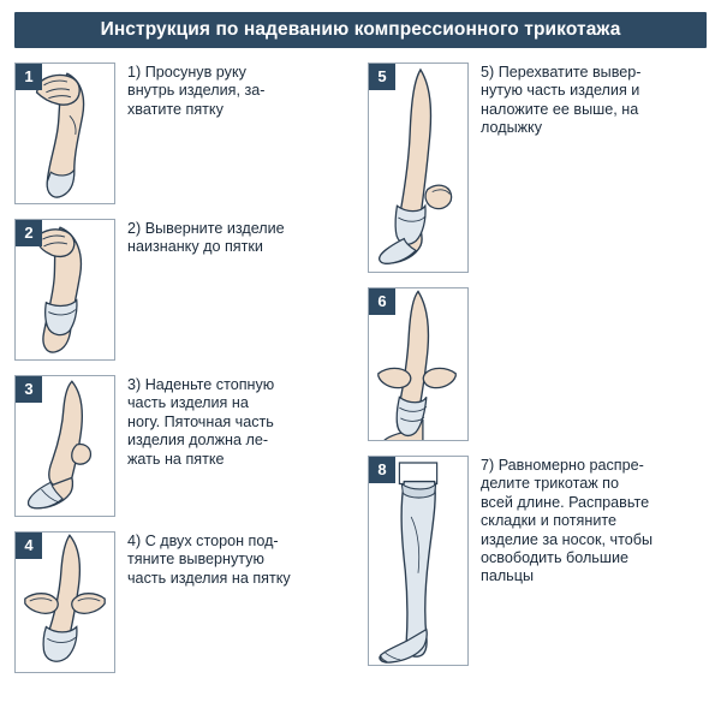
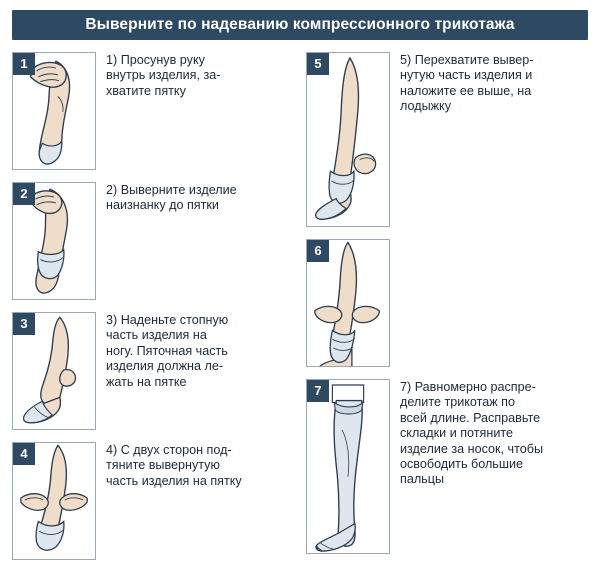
- Инструкция по надеванию компрессионного трикотажа
+ Выверните по надеванию компрессионного трикотажа
  1
  1) Просунув руку
  внутрь изделия, за-
  хватите пятку
  2
  2) Выверните изделие
  наизнанку до пятки
  3
  3) Наденьте стопную
  часть изделия на
  ногу. Пяточная часть
  изделия должна ле-
  жать на пятке
  4
  4) С двух сторон под-
  тяните вывернутую
  часть изделия на пятку
  5
  5) Перехватите вывер-
  нутую часть изделия и
  наложите ее выше, на
  лодыжку
  6
- 8
+ 7
  7) Равномерно распре-
  делите трикотаж по
  всей длине. Расправьте
  складки и потяните
  изделие за носок, чтобы
  освободить большие
  пальцы
